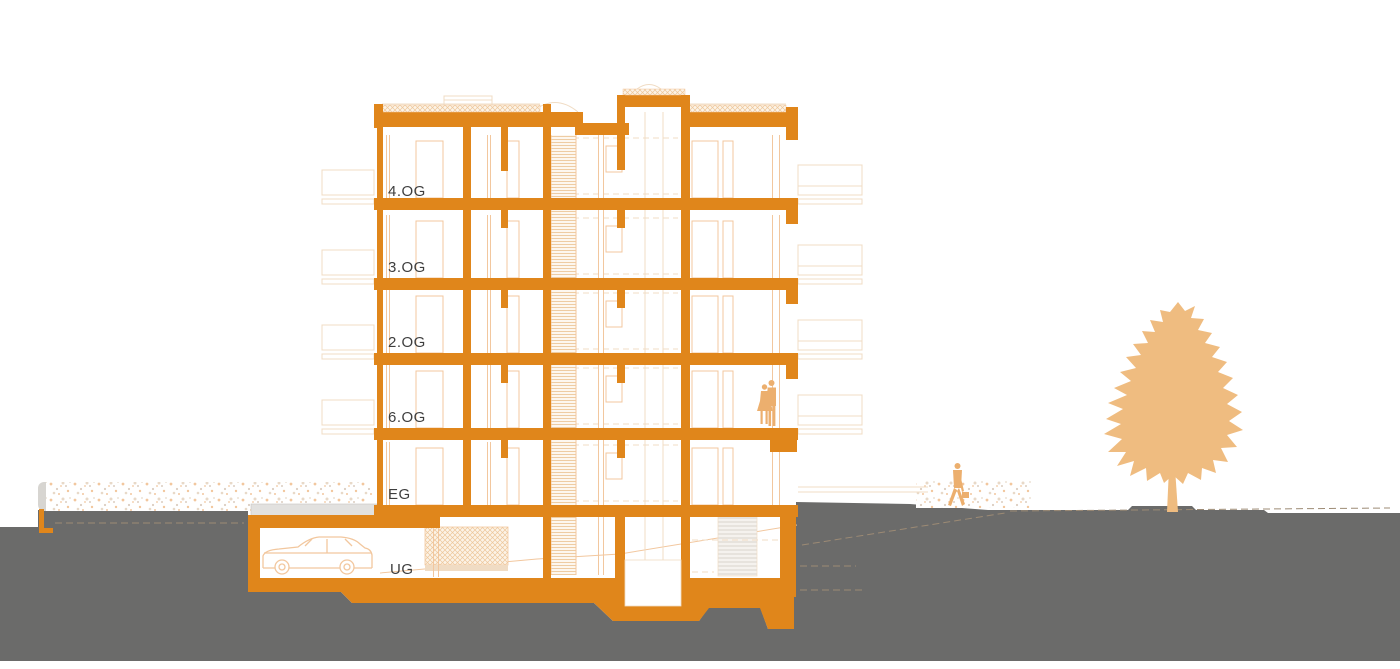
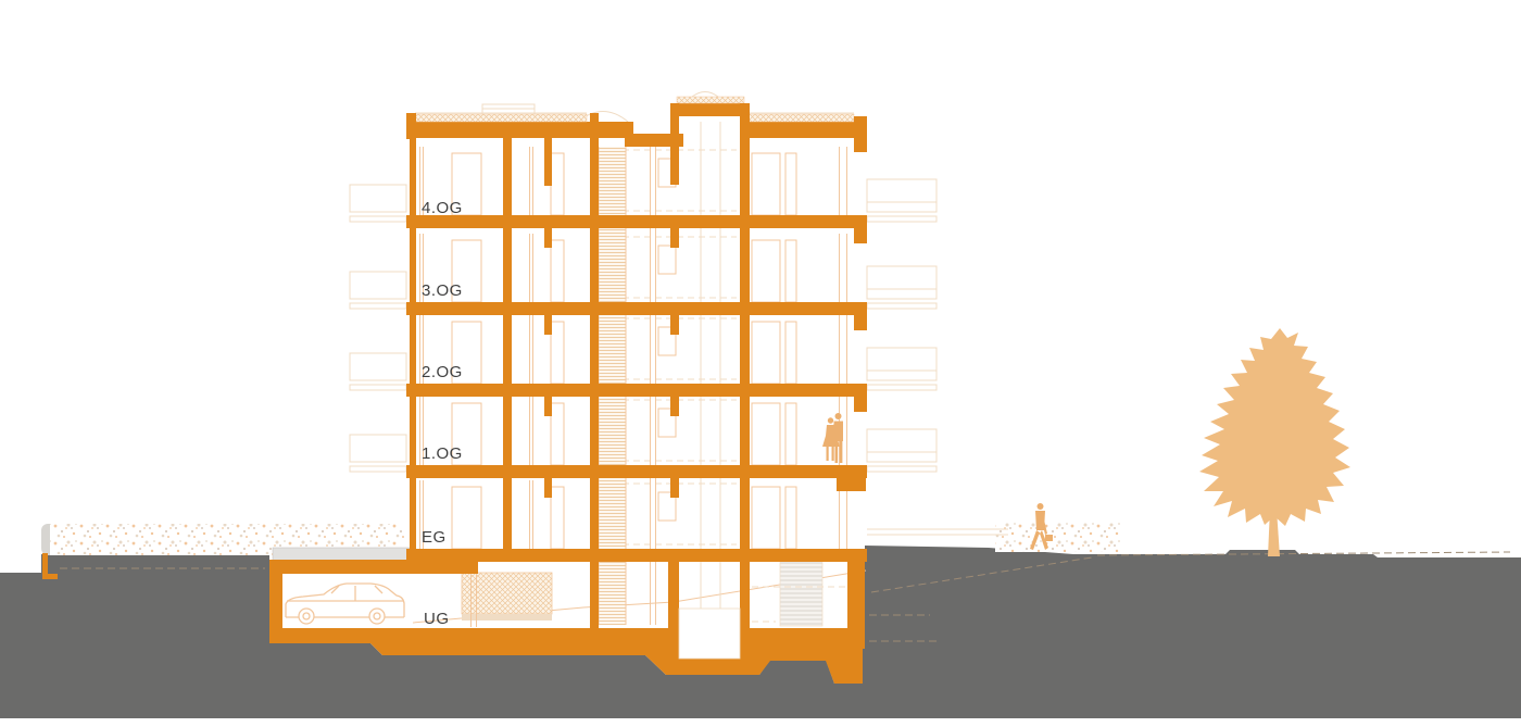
  4.OG
  3.OG
  2.OG
- 6.OG
+ 1.OG
  EG
  UG
